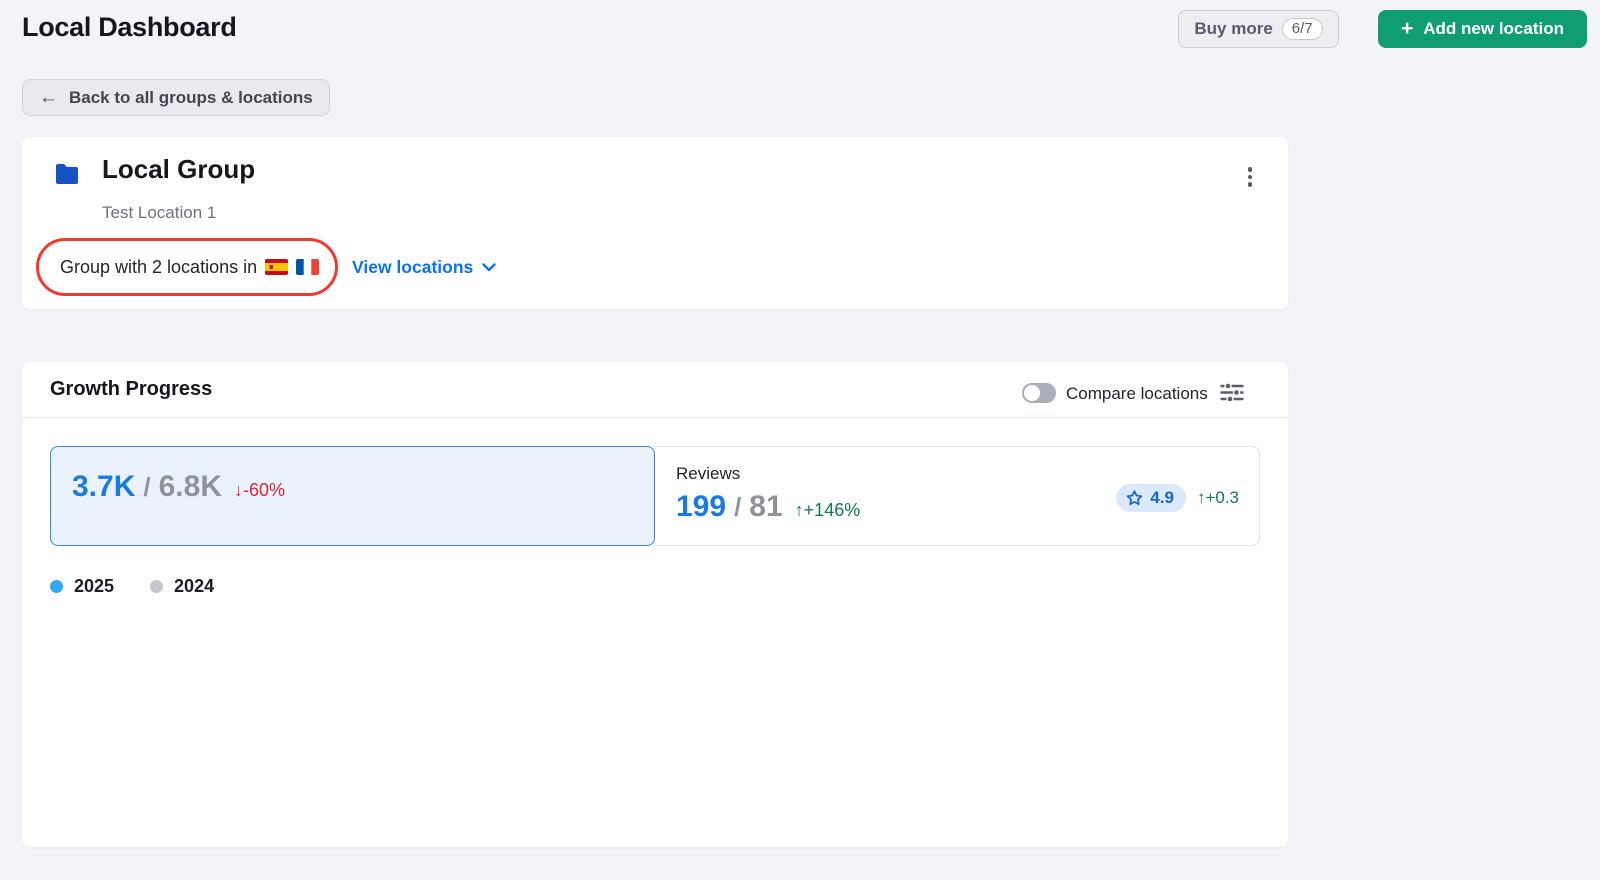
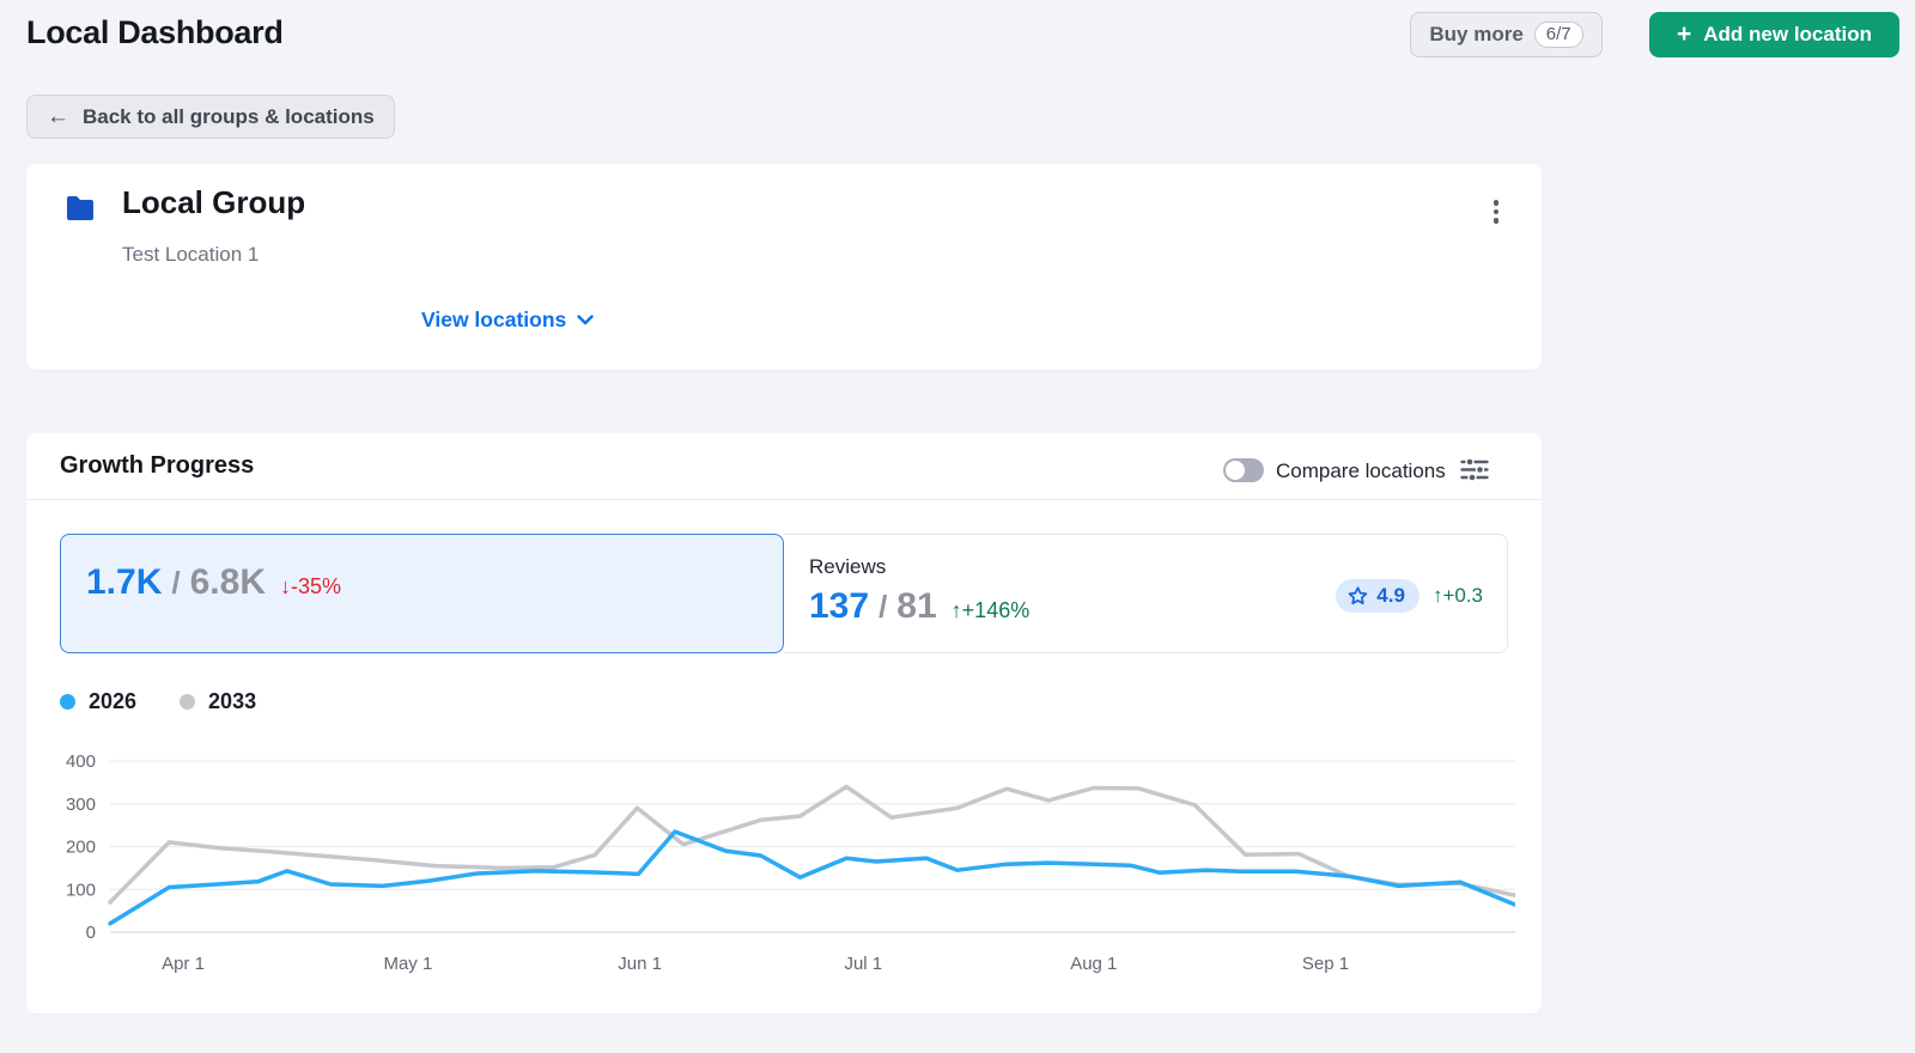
  Local Dashboard
  Buy more
  6/7
  +
  Add new location
  ←
  Back to all groups & locations
  Local Group
  Test Location 1
- Group with 2 locations in
  View locations
  Growth Progress
  Compare locations
- 3.7K
+ 1.7K
  /
  6.8K
- ↓-60%
+ ↓-35%
  Reviews
- 199
+ 137
  /
  81
  ↑+146%
  4.9
  ↑+0.3
- 2025
+ 2026
- 2024
+ 2033
+ 0
+ 100
+ 200
+ 300
+ 400
+ Apr 1
+ May 1
+ Jun 1
+ Jul 1
+ Aug 1
+ Sep 1
